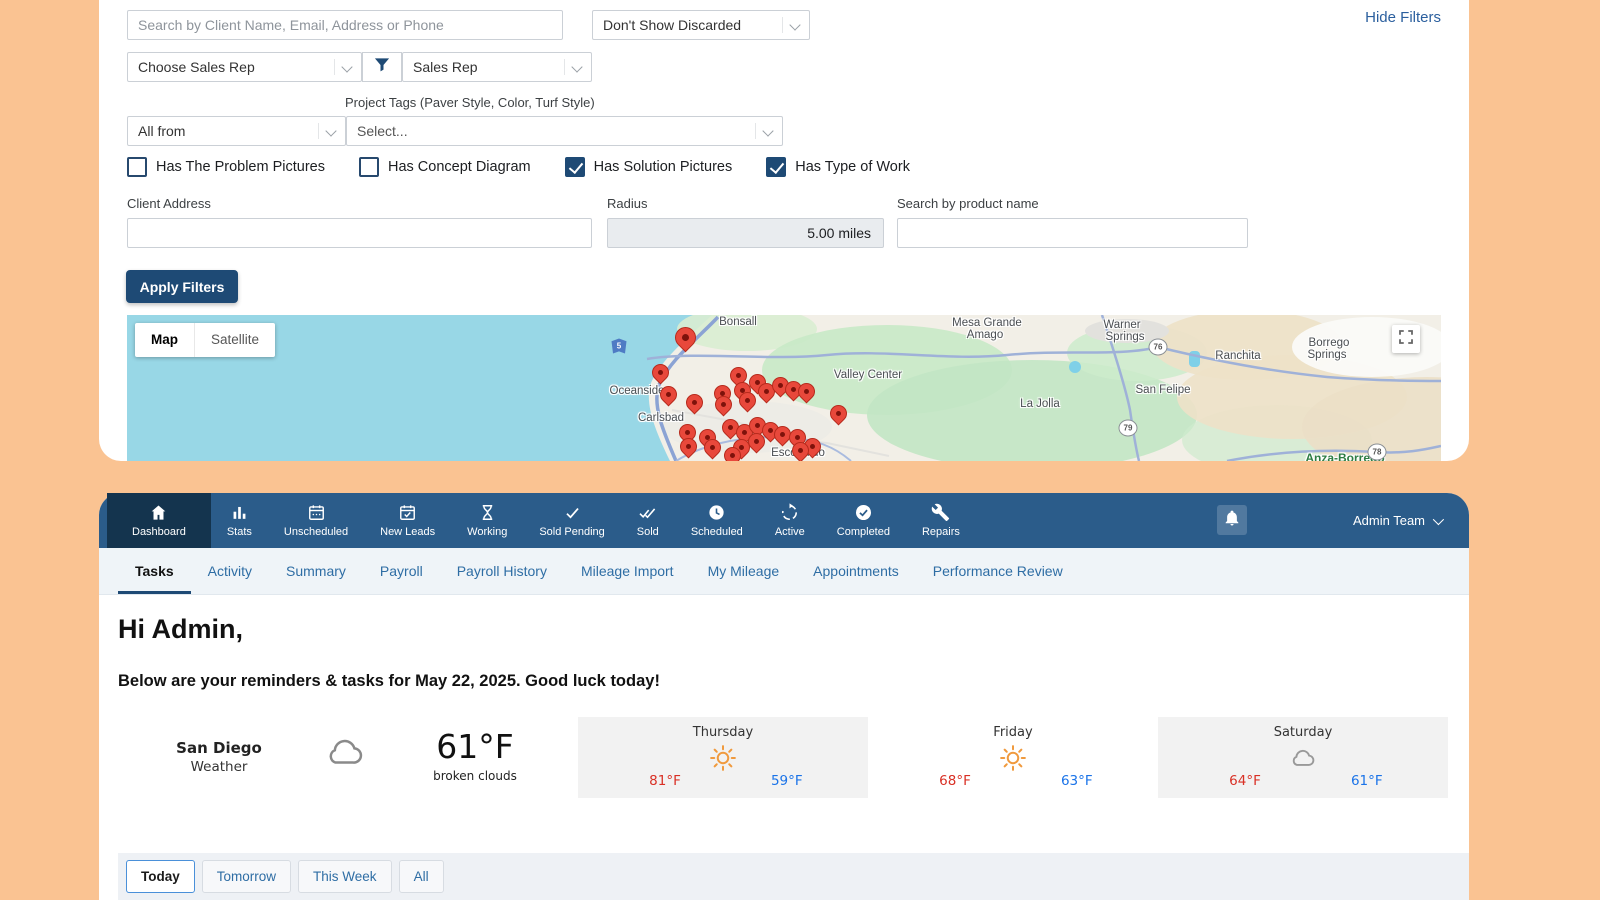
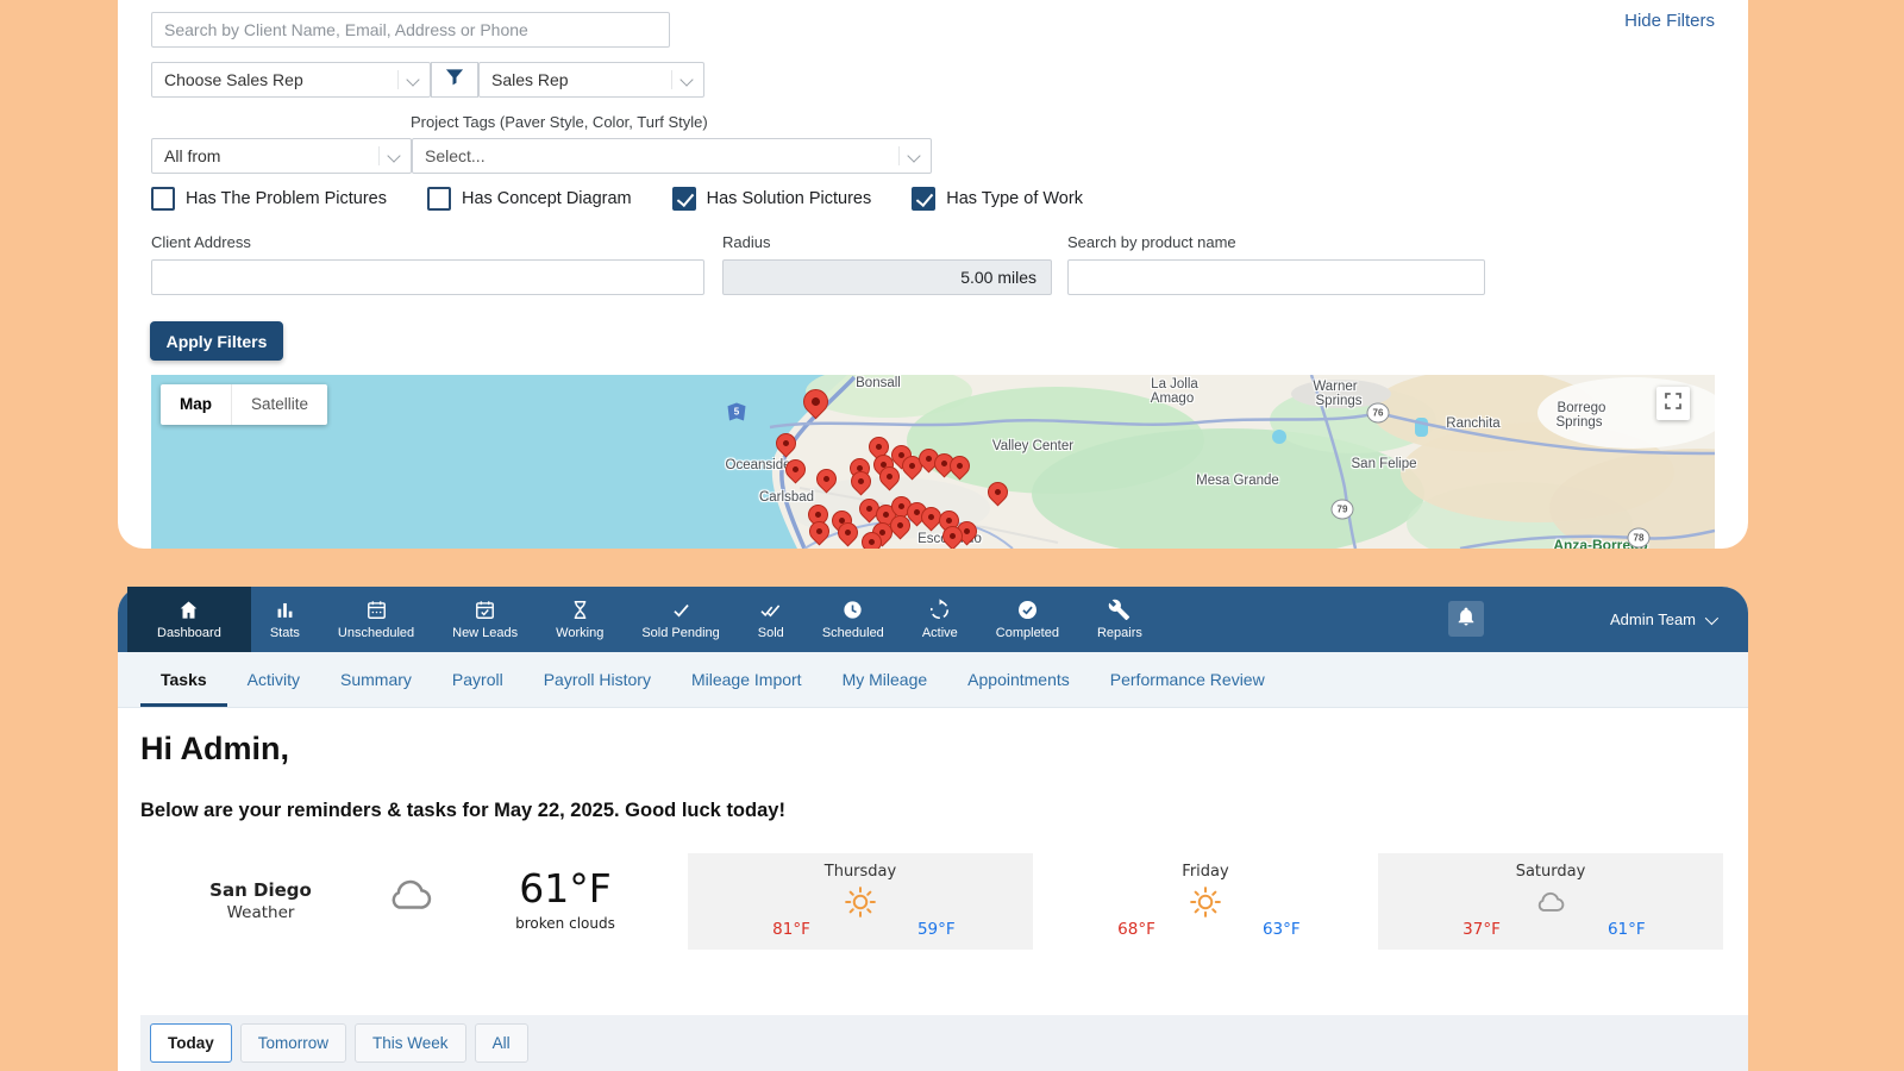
  Search by Client Name, Email, Address or Phone
- Don't Show Discarded
  Hide Filters
  Choose Sales Rep
  Sales Rep
  Project Tags (Paver Style, Color, Turf Style)
  All from
  Select...
  Has The Problem Pictures
  Has Concept Diagram
  Has Solution Pictures
  Has Type of Work
  Client Address
  Radius
  5.00 miles
  Search by product name
  Apply Filters
  Bonsall
- Mesa Grande
+ La Jolla
  Amago
  Warner
  Springs
  Borrego
  Springs
  Valley Center
  Ranchita
  San Felipe
- La Jolla
+ Mesa Grande
  Oceansid
  Carlsbad
  Anza-Borre
  5
  76
  79
  78
  Map
  Satellite
  Dashboard
  Stats
  Unscheduled
  New Leads
  Working
  Sold Pending
  Sold
  Scheduled
  Active
  Completed
  Repairs
  Admin Team
  Tasks
  Activity
  Summary
  Payroll
  Payroll History
  Mileage Import
  My Mileage
  Appointments
  Performance Review
  Hi Admin,
  Below are your reminders & tasks for May 22, 2025. Good luck today!
  San Diego
  Weather
  61°F
  broken clouds
  Thursday
  81°F
  59°F
  Friday
  68°F
  63°F
  Saturday
- 64°F
+ 37°F
  61°F
  Today
  Tomorrow
  This Week
  All
